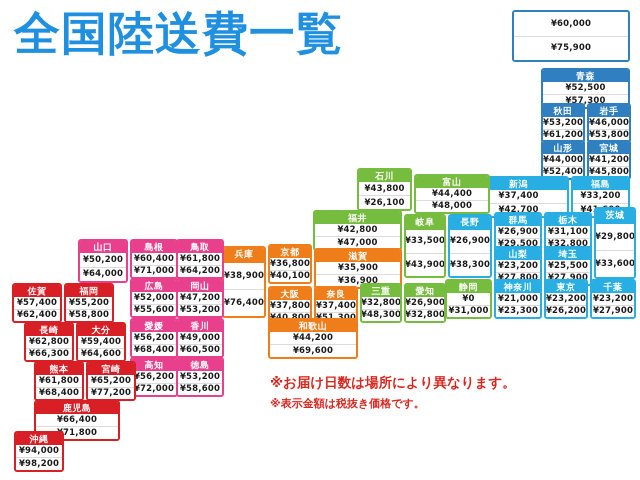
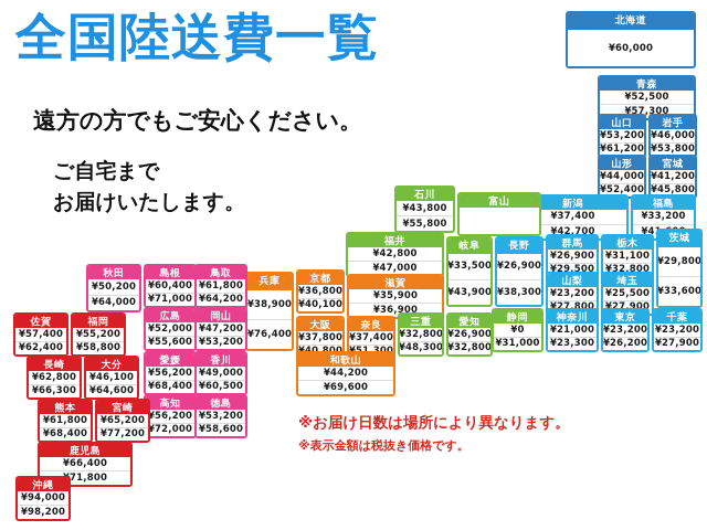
  全国陸送費一覧
+ 遠方の方でもご安心ください。
+ ご自宅まで
+ お届けいたします。
+ 北海道
  ¥60,000
- ¥75,900
  青森
  ¥52,500
  ¥57,300
- 秋田
+ 山口
  ¥53,200
  ¥61,200
  岩手
  ¥46,000
  ¥53,800
  山形
  ¥44,000
  ¥52,400
  宮城
  ¥41,200
  ¥45,800
  新潟
  ¥37,400
  ¥42,700
  福島
  ¥33,200
  群馬
  ¥26,900
  ¥29,500
  栃木
  ¥31,100
  ¥32,800
  茨城
  ¥29,800
  ¥33,600
  山梨
  ¥23,200
  埼玉
  ¥25,500
  静岡
  ¥0
  ¥31,000
  神奈川
  ¥21,000
  ¥23,300
  東京
  ¥23,200
  ¥26,200
  千葉
  ¥23,200
  ¥27,900
  石川
  ¥43,800
- ¥26,100
+ ¥55,800
  富山
- ¥44,400
- ¥48,000
  福井
  ¥42,800
  ¥47,000
  岐阜
  ¥33,500
  ¥43,900
  長野
  ¥26,900
  ¥38,300
  京都
  ¥36,800
  ¥40,100
  滋賀
  ¥35,900
  ¥36,900
  兵庫
  ¥38,900
  ¥76,400
  大阪
  ¥37,800
  奈良
  ¥37,400
  三重
  ¥32,800
  ¥48,300
  愛知
  ¥26,900
  ¥32,800
  和歌山
  ¥44,200
  ¥69,600
- 山口
+ 秋田
  ¥50,200
  ¥64,000
  島根
  ¥60,400
  ¥71,000
  鳥取
  ¥61,800
  ¥64,200
  広島
  ¥52,000
  ¥55,600
  岡山
  ¥47,200
  ¥53,200
  愛媛
  ¥56,200
  ¥68,400
  香川
  ¥49,000
  ¥60,500
  高知
  ¥56,200
  ¥72,000
  徳島
  ¥53,200
  ¥58,600
  佐賀
  ¥57,400
  ¥62,400
  福岡
  ¥55,200
  ¥58,800
  長崎
  ¥62,800
  ¥66,300
  大分
- ¥59,400
+ ¥46,100
  ¥64,600
  熊本
  ¥61,800
  ¥68,400
  宮崎
  ¥65,200
  ¥77,200
  鹿児島
  ¥66,400
  71,800
  沖縄
  ¥94,000
  ¥98,200
  ※お届け日数は場所により異なります。
  ※表示金額は税抜き価格です。
